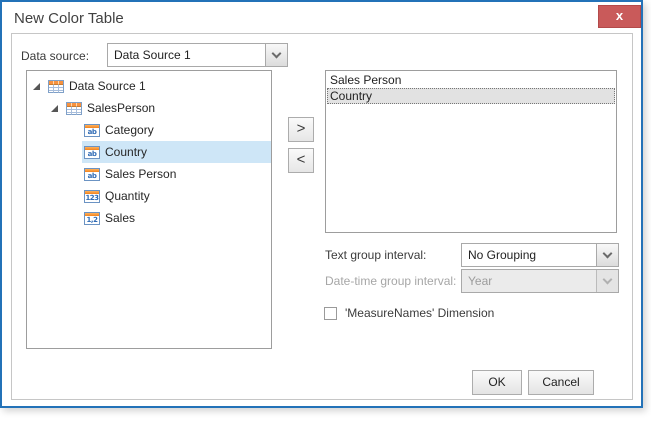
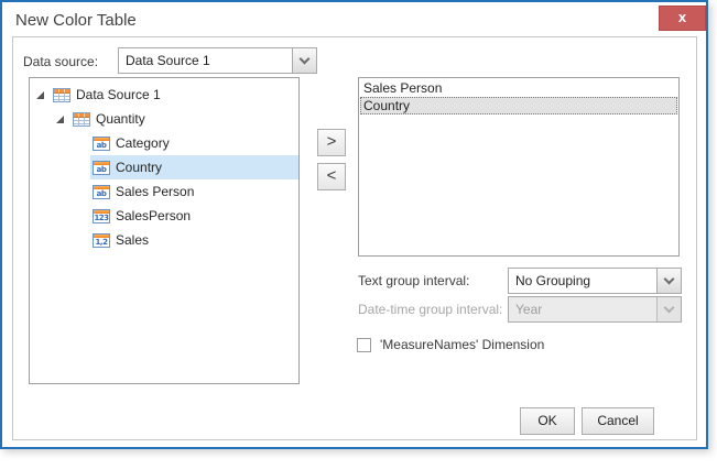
  New Color Table
  x
  Data source:
  Data Source 1
  Data Source 1
- SalesPerson
+ Quantity
  ab
  Category
  ab
  Country
  ab
  Sales Person
  123
- Quantity
+ SalesPerson
  1,2
  Sales
  >
  <
  Sales Person
  Country
  Text group interval:
  No Grouping
  Date-time group interval:
  Year
  'MeasureNames' Dimension
  OK
  Cancel
